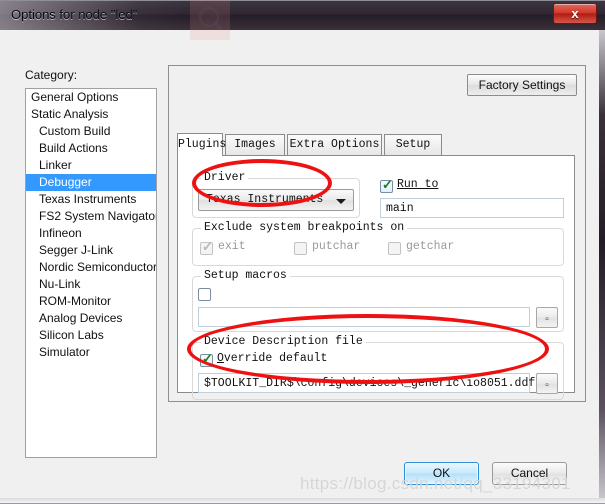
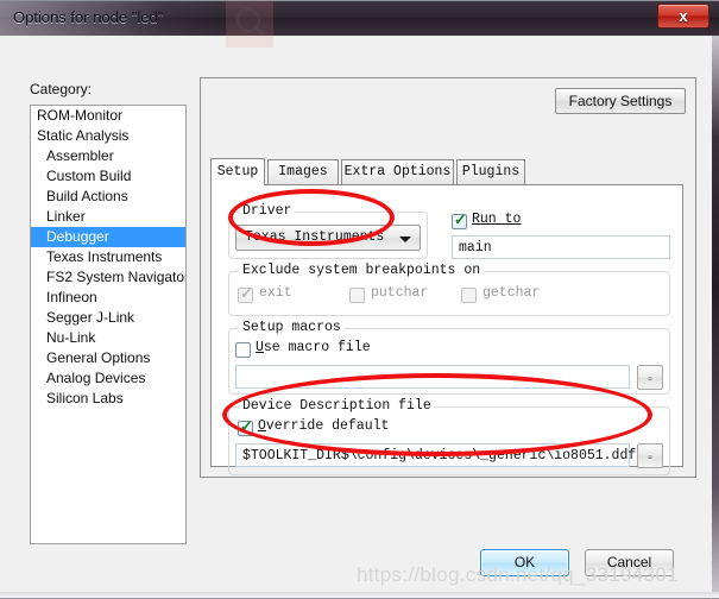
  Options for node "led"
  x
  Category:
- General Options
+ ROM-Monitor
  Static Analysis
+ Assembler
  Custom Build
  Build Actions
  Linker
  Debugger
  Texas Instruments
  FS2 System Navigato
  Infineon
  Segger J-Link
- Nordic Semiconductor
  Nu-Link
- ROM-Monitor
+ General Options
  Analog Devices
  Silicon Labs
- Simulator
  Factory Settings
- Plugins
+ Setup
  Images
  Extra Options
- Setup
+ Plugins
  Driver
  Texas Instruments
  ✓
  Run to
  main
  Exclude system breakpoints on
  ✓
  exit
  putchar
  getchar
  Setup macros
+ Use macro file
  ▫
  Device Description file
  ✓
  Override default
  $TOOLKIT_DIR$\config\devices\_generic\io8051.ddf
  ▫
  OK
  Cancel
  https://blog.csdn.net/qq_33194301
